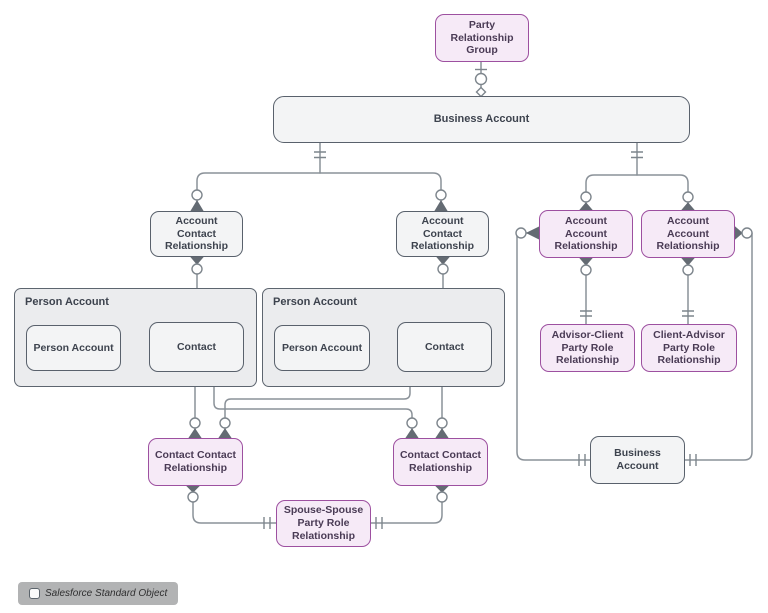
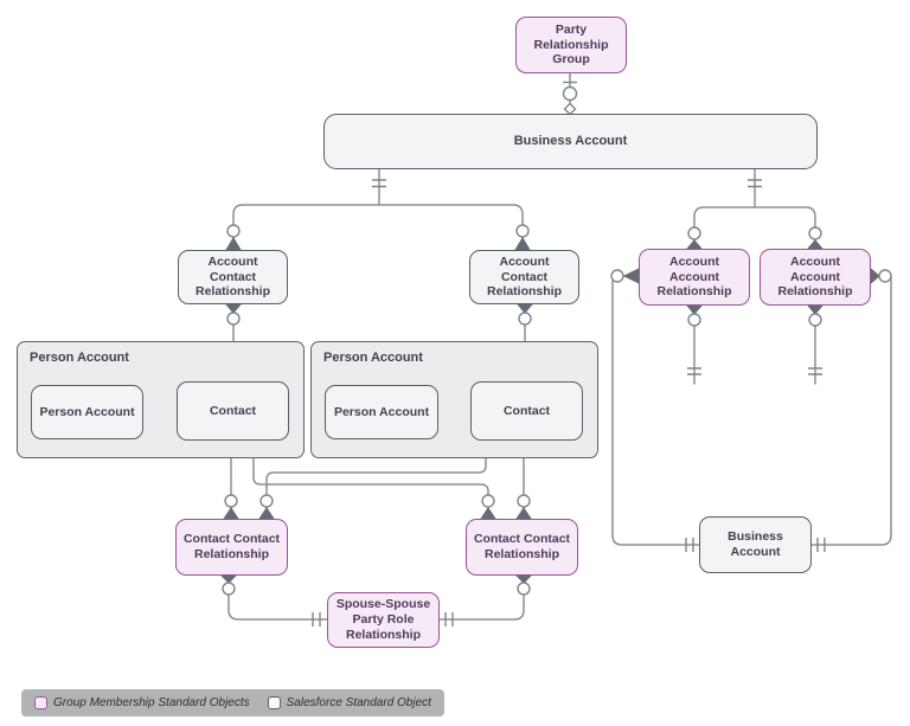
  Party Relationship Group
  Business Account
  Account Contact Relationship
  Account Contact Relationship
  Account Account Relationship
  Account Account Relationship
  Person Account
  Person Account
  Contact
  Person Account
  Person Account
  Contact
  Contact Contact Relationship
  Contact Contact Relationship
  Spouse-Spouse Party Role Relationship
- Advisor-Client Party Role Relationship
- Client-Advisor Party Role Relationship
  Business Account
+ Group Membership Standard Objects
  Salesforce Standard Object
